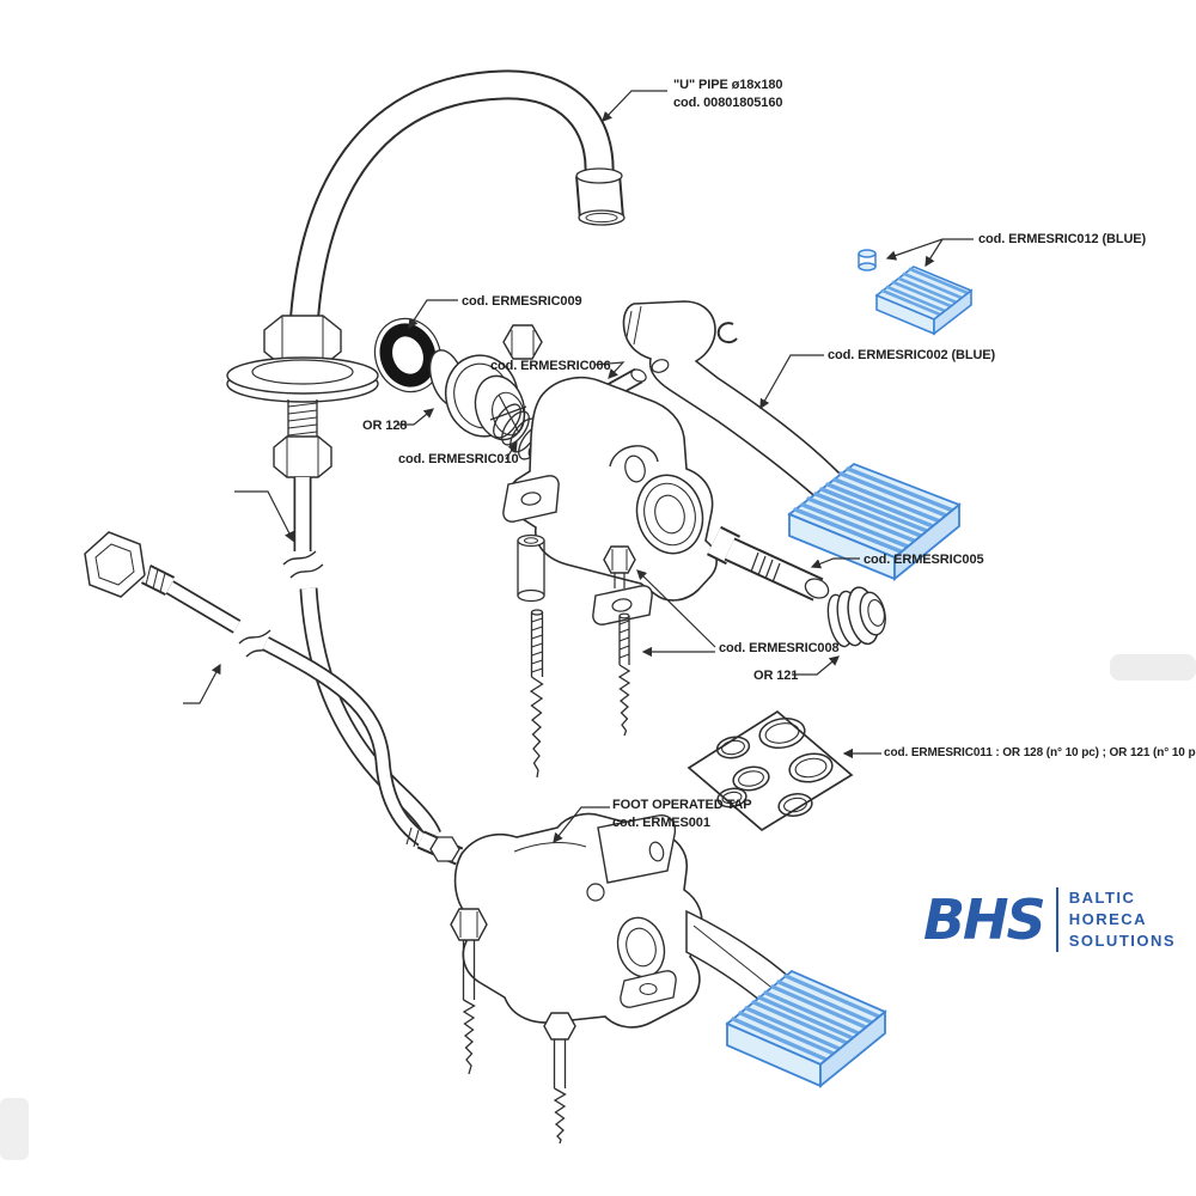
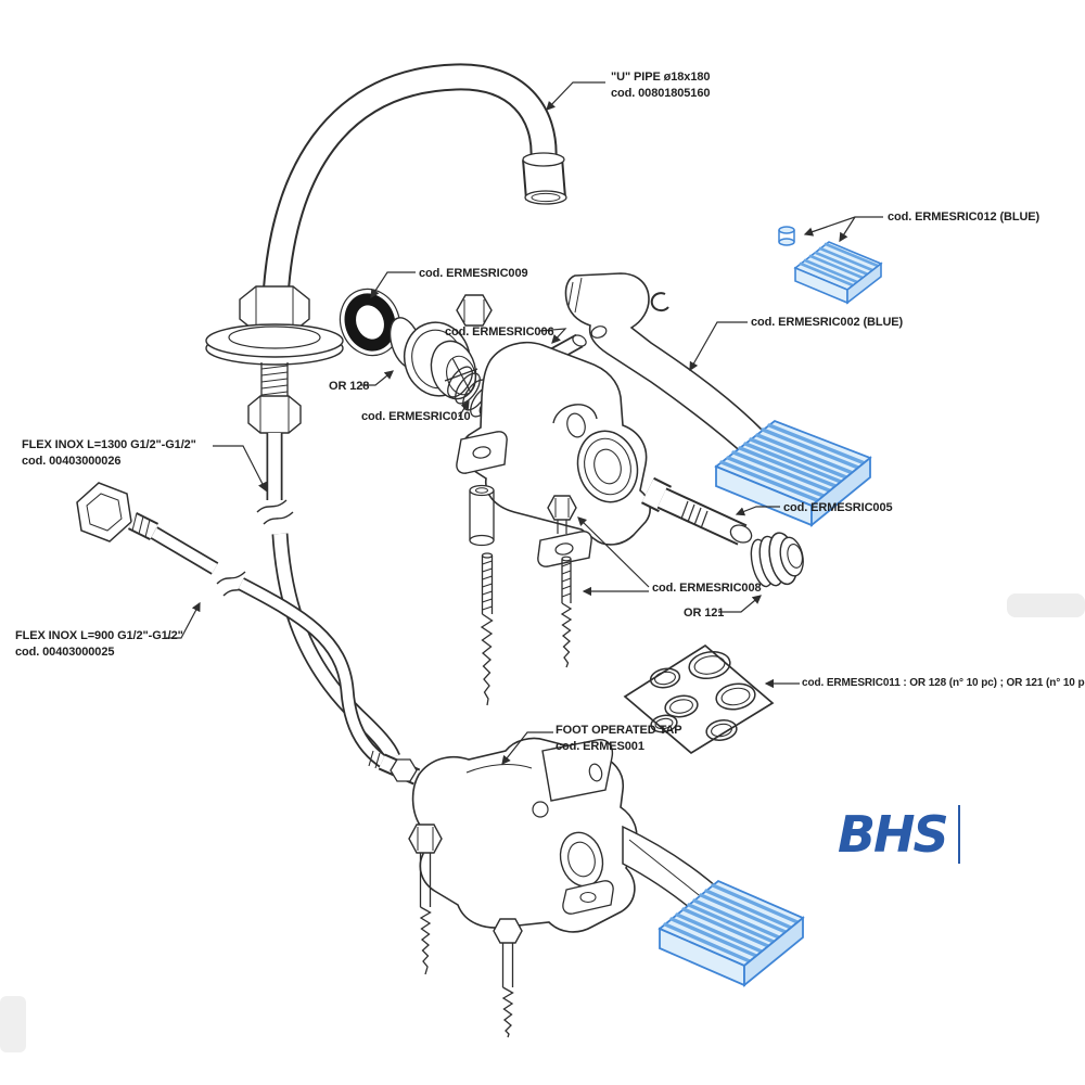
  "U" PIPE ø18x180
  cod. 00801805160
  cod. ERMESRIC012 (BLUE)
  cod. ERMESRIC009
  cod. ERMESRIC006
  OR 128
  cod. ERMESRIC010
  cod. ERMESRIC002 (BLUE)
+ FLEX INOX L=1300 G1/2"-G1/2"
+ cod. 00403000026
  cod. ERMESRIC005
  cod. ERMESRIC008
  OR 121
  cod. ERMESRIC011 : OR 128 (n° 10 pc) ; OR 121 (n° 10 p
+ FLEX INOX L=900 G1/2"-G1/2"
+ cod. 00403000025
  FOOT OPERATED TAP
  cod. ERMES001
  BHS
- BALTIC
- HORECA
- SOLUTIONS
